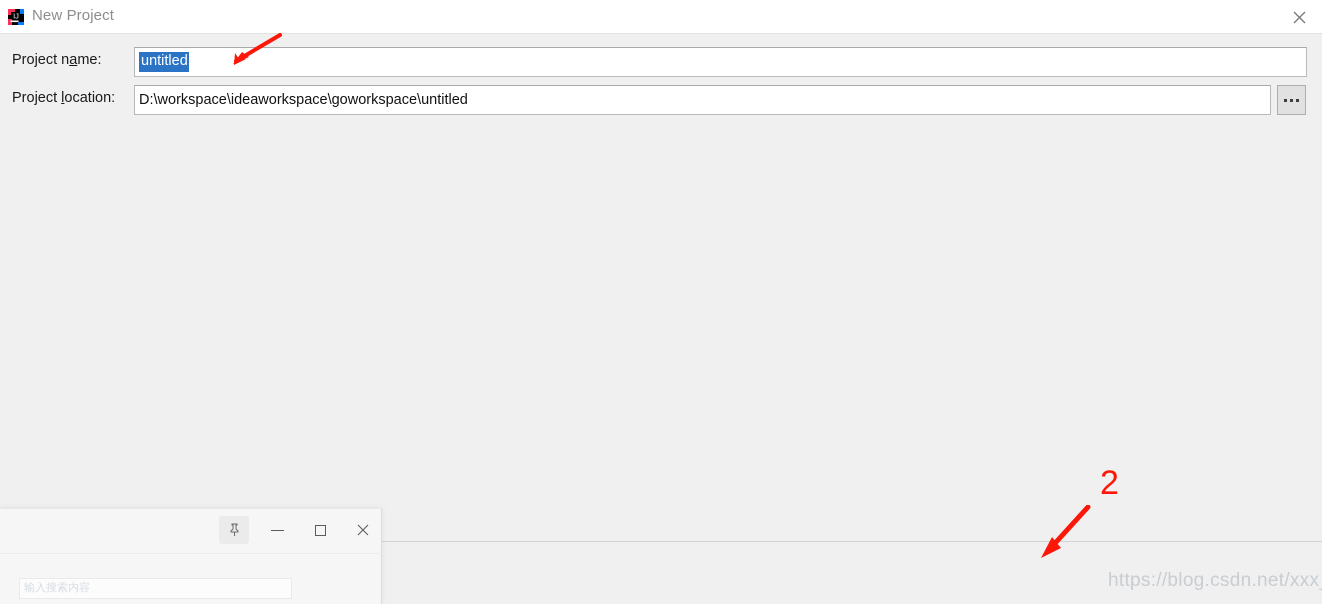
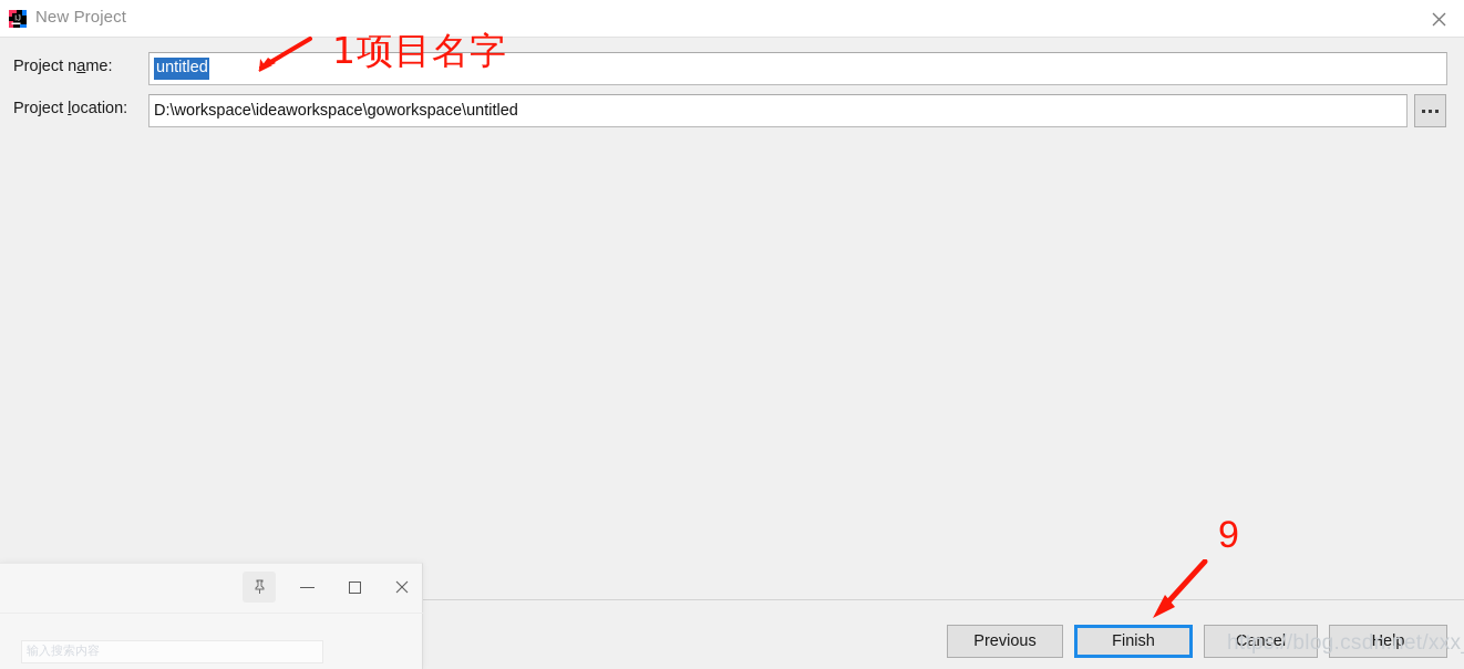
  IJ
  New Project
  Project name:
  untitled
  Project location:
  D:\workspace\ideaworkspace\goworkspace\untitled
+ Previous
+ Finish
+ Cancel
+ Help
  https://blog.csdn.net/xxx
+ 1项目名字
- 2
+ 9
  输入搜索内容
